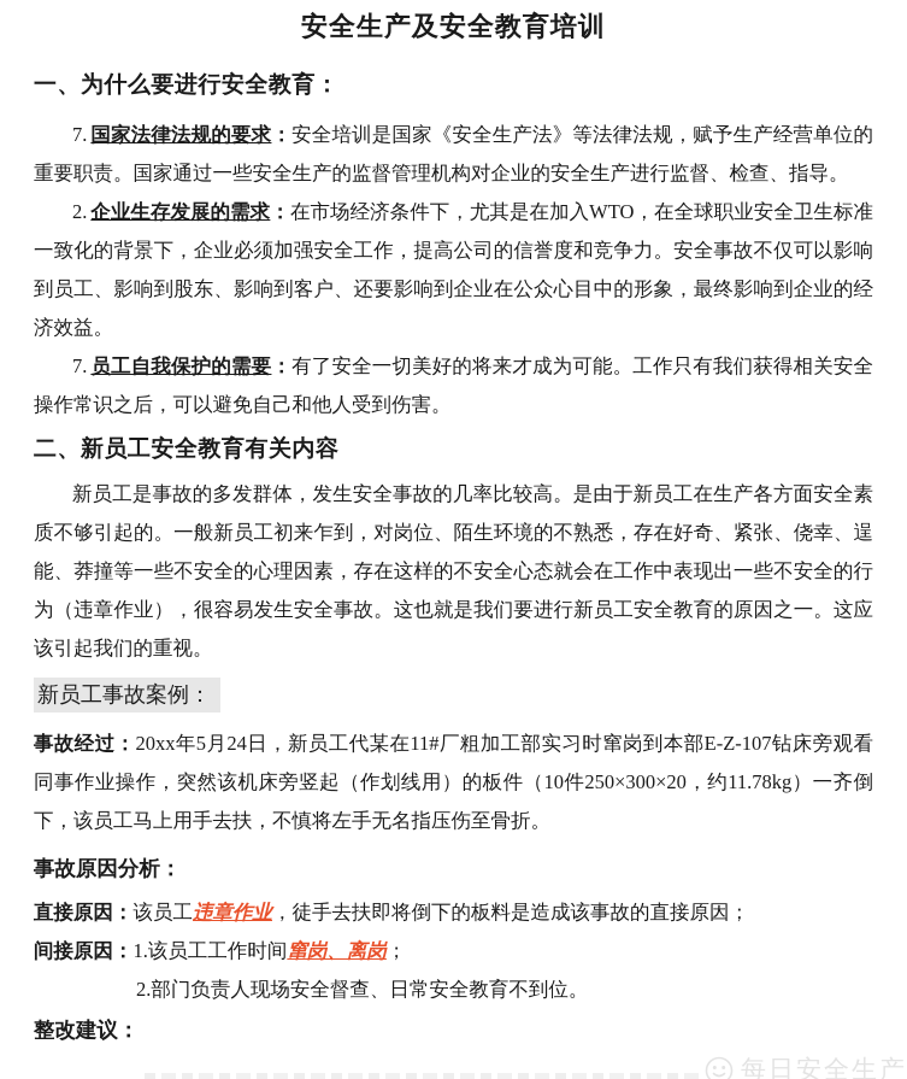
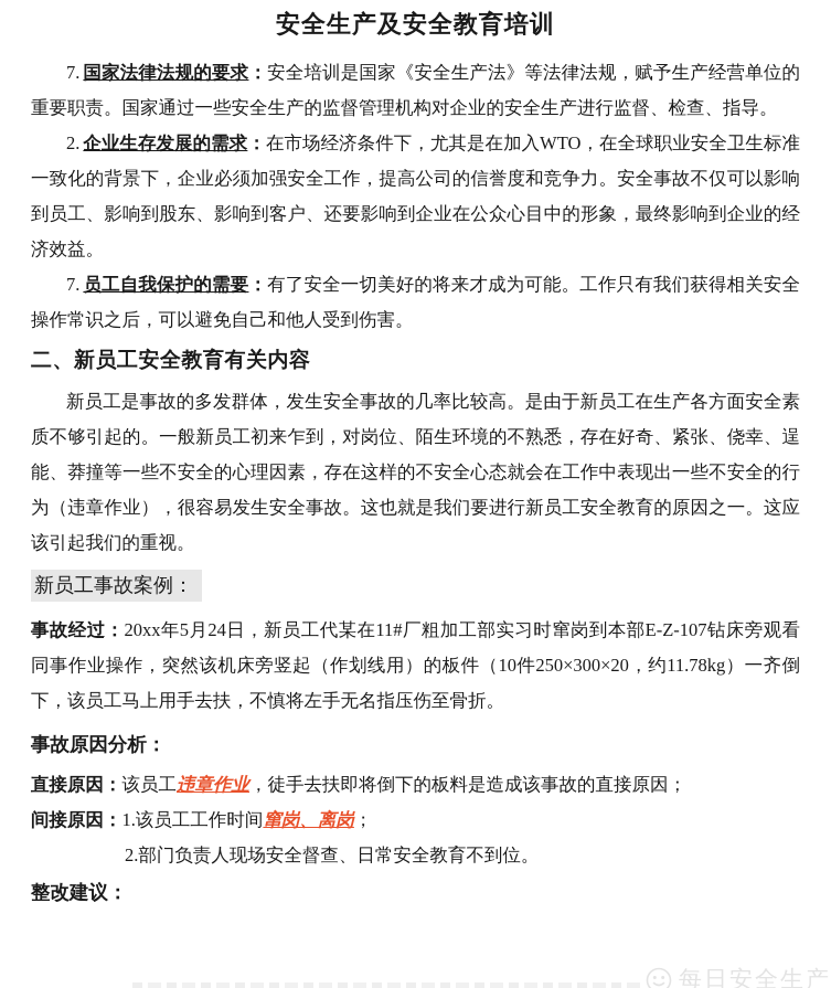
  安全生产及安全教育培训
- 一、为什么要进行安全教育：
  7. 国家法律法规的要求：安全培训是国家《安全生产法》等法律法规，赋予生产经营单位的重要职责。国家通过一些安全生产的监督管理机构对企业的安全生产进行监督、检查、指导。
  2. 企业生存发展的需求：在市场经济条件下，尤其是在加入WTO，在全球职业安全卫生标准一致化的背景下，企业必须加强安全工作，提高公司的信誉度和竞争力。安全事故不仅可以影响到员工、影响到股东、影响到客户、还要影响到企业在公众心目中的形象，最终影响到企业的经济效益。
  7. 员工自我保护的需要：有了安全一切美好的将来才成为可能。工作只有我们获得相关安全操作常识之后，可以避免自己和他人受到伤害。
  二、新员工安全教育有关内容
  新员工是事故的多发群体，发生安全事故的几率比较高。是由于新员工在生产各方面安全素质不够引起的。一般新员工初来乍到，对岗位、陌生环境的不熟悉，存在好奇、紧张、侥幸、逞能、莽撞等一些不安全的心理因素，存在这样的不安全心态就会在工作中表现出一些不安全的行为（违章作业），很容易发生安全事故。这也就是我们要进行新员工安全教育的原因之一。这应该引起我们的重视。
  新员工事故案例：
  事故经过：20xx年5月24日，新员工代某在11#厂粗加工部实习时窜岗到本部E-Z-107钻床旁观看同事作业操作，突然该机床旁竖起（作划线用）的板件（10件250×300×20，约11.78kg）一齐倒下，该员工马上用手去扶，不慎将左手无名指压伤至骨折。
  事故原因分析：
  直接原因：该员工违章作业，徒手去扶即将倒下的板料是造成该事故的直接原因；
  间接原因：1.该员工工作时间窜岗、离岗；
  2.部门负责人现场安全督查、日常安全教育不到位。
  整改建议：
  每日安全生产
